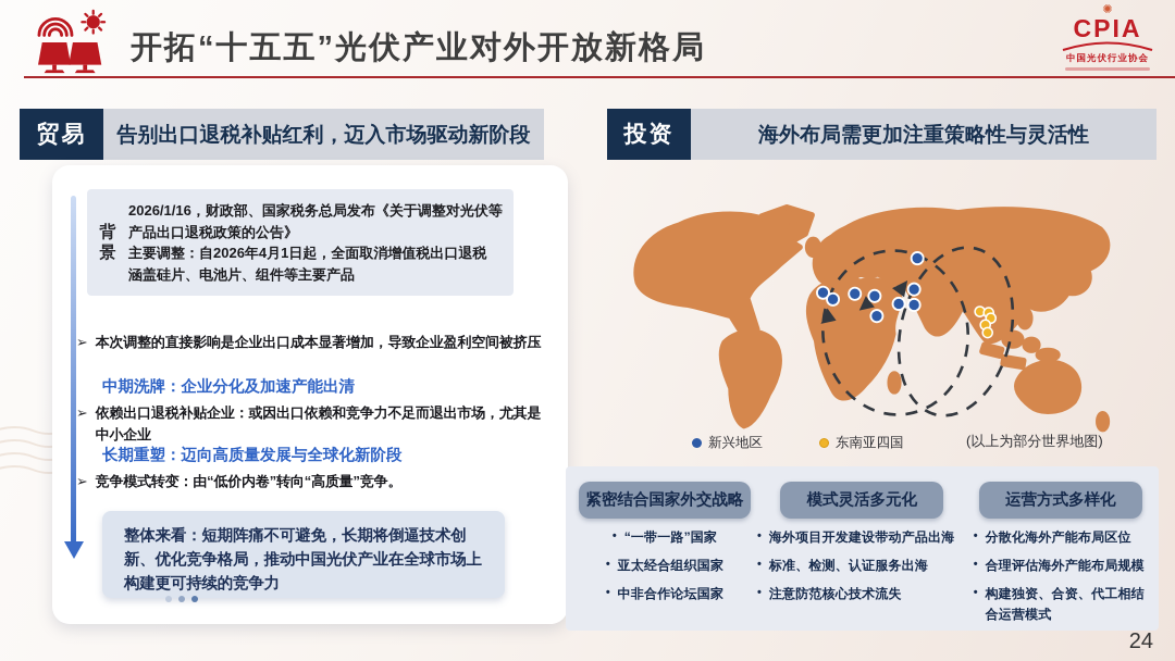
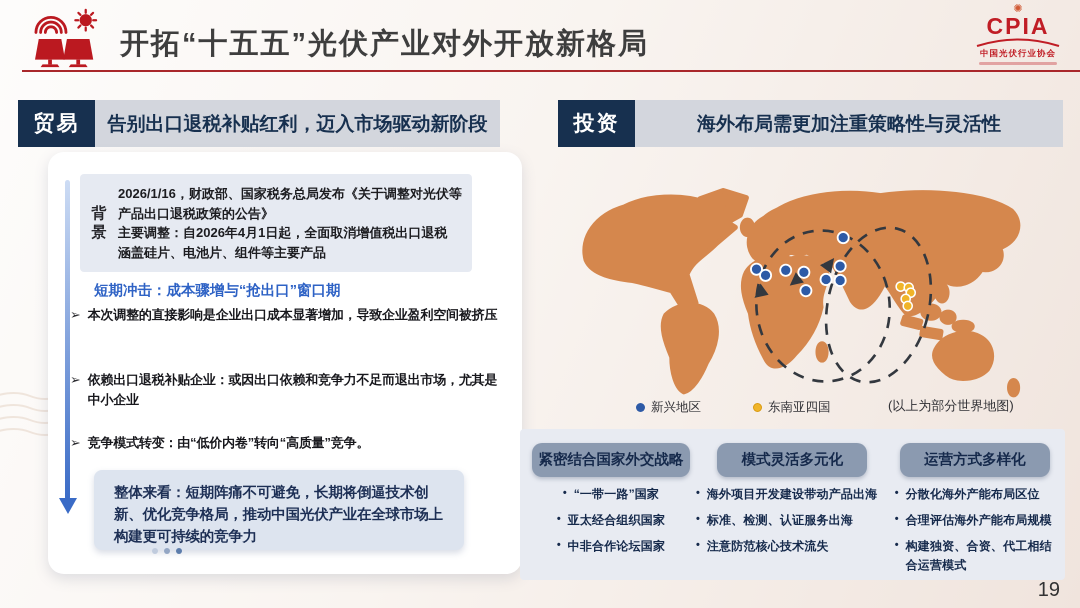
  开拓“十五五”光伏产业对外开放新格局
  ✺
  CPIA
  中国光伏行业协会
  贸易
  告别出口退税补贴红利，迈入市场驱动新阶段
  投资
  海外布局需更加注重策略性与灵活性
  背
  景
  2026/1/16，财政部、国家税务总局发布《关于调整对光伏等产品出口退税政策的公告》
  主要调整：自2026年4月1日起，全面取消增值税出口退税 涵盖硅片、电池片、组件等主要产品
+ 短期冲击：成本骤增与“抢出口”窗口期
  ➢
  本次调整的直接影响是企业出口成本显著增加，导致企业盈利空间被挤压
- 中期洗牌：企业分化及加速产能出清
  ➢
  依赖出口退税补贴企业：或因出口依赖和竞争力不足而退出市场，尤其是中小企业
- 长期重塑：迈向高质量发展与全球化新阶段
  ➢
  竞争模式转变：由“低价内卷”转向“高质量”竞争。
  整体来看：短期阵痛不可避免，长期将倒逼技术创新、优化竞争格局，推动中国光伏产业在全球市场上构建更可持续的竞争力
  新兴地区
  东南亚四国
  (以上为部分世界地图)
  紧密结合国家外交战略
  •
  “一带一路”国家
  •
  亚太经合组织国家
  •
  中非合作论坛国家
  模式灵活多元化
  •
  海外项目开发建设带动产品出海
  •
  标准、检测、认证服务出海
  •
  注意防范核心技术流失
  运营方式多样化
  •
  分散化海外产能布局区位
  •
  合理评估海外产能布局规模
  •
  构建独资、合资、代工相结合运营模式
- 24
+ 19
